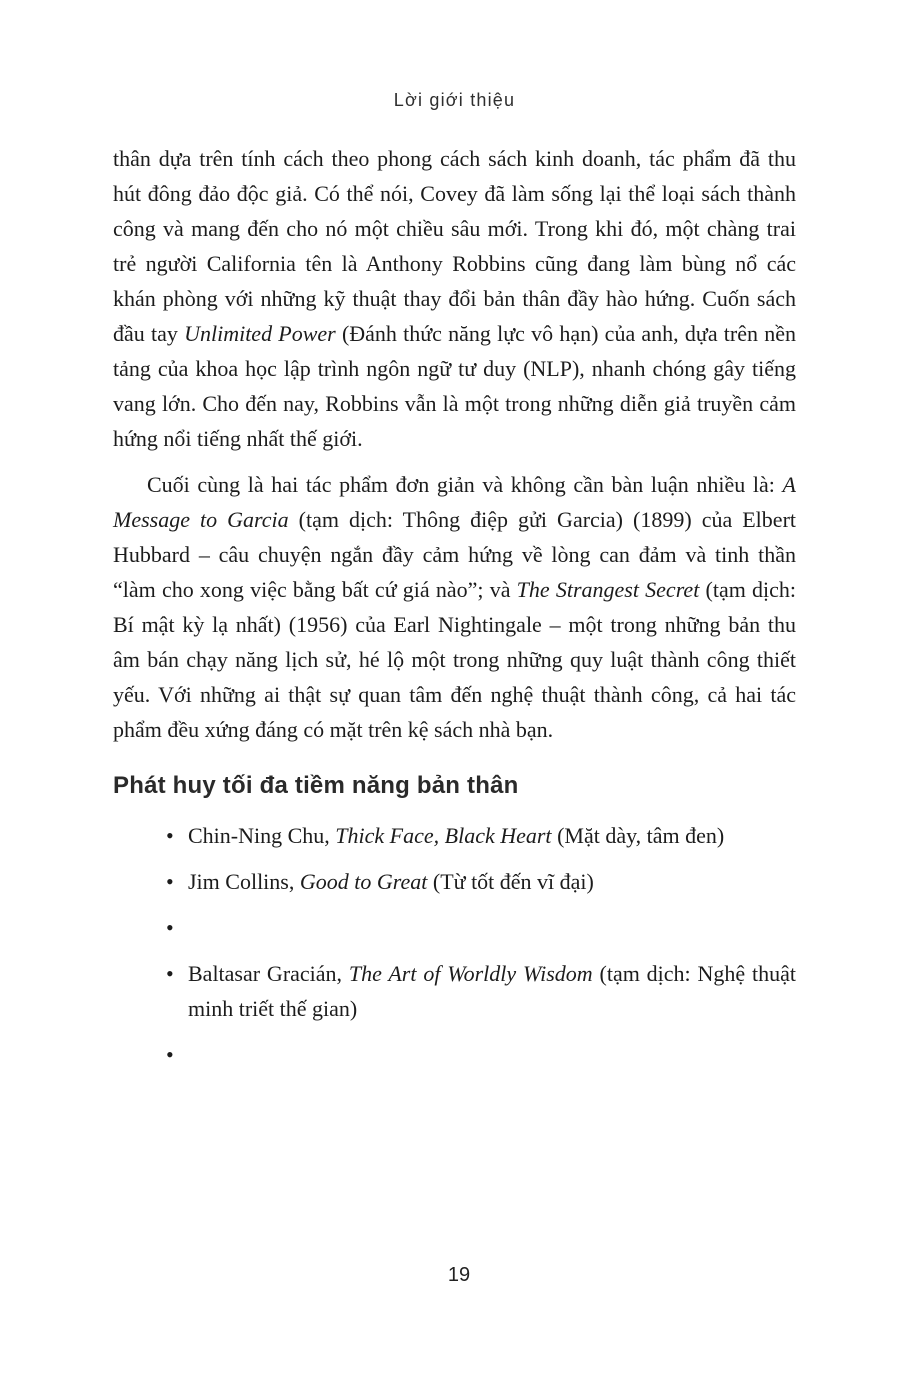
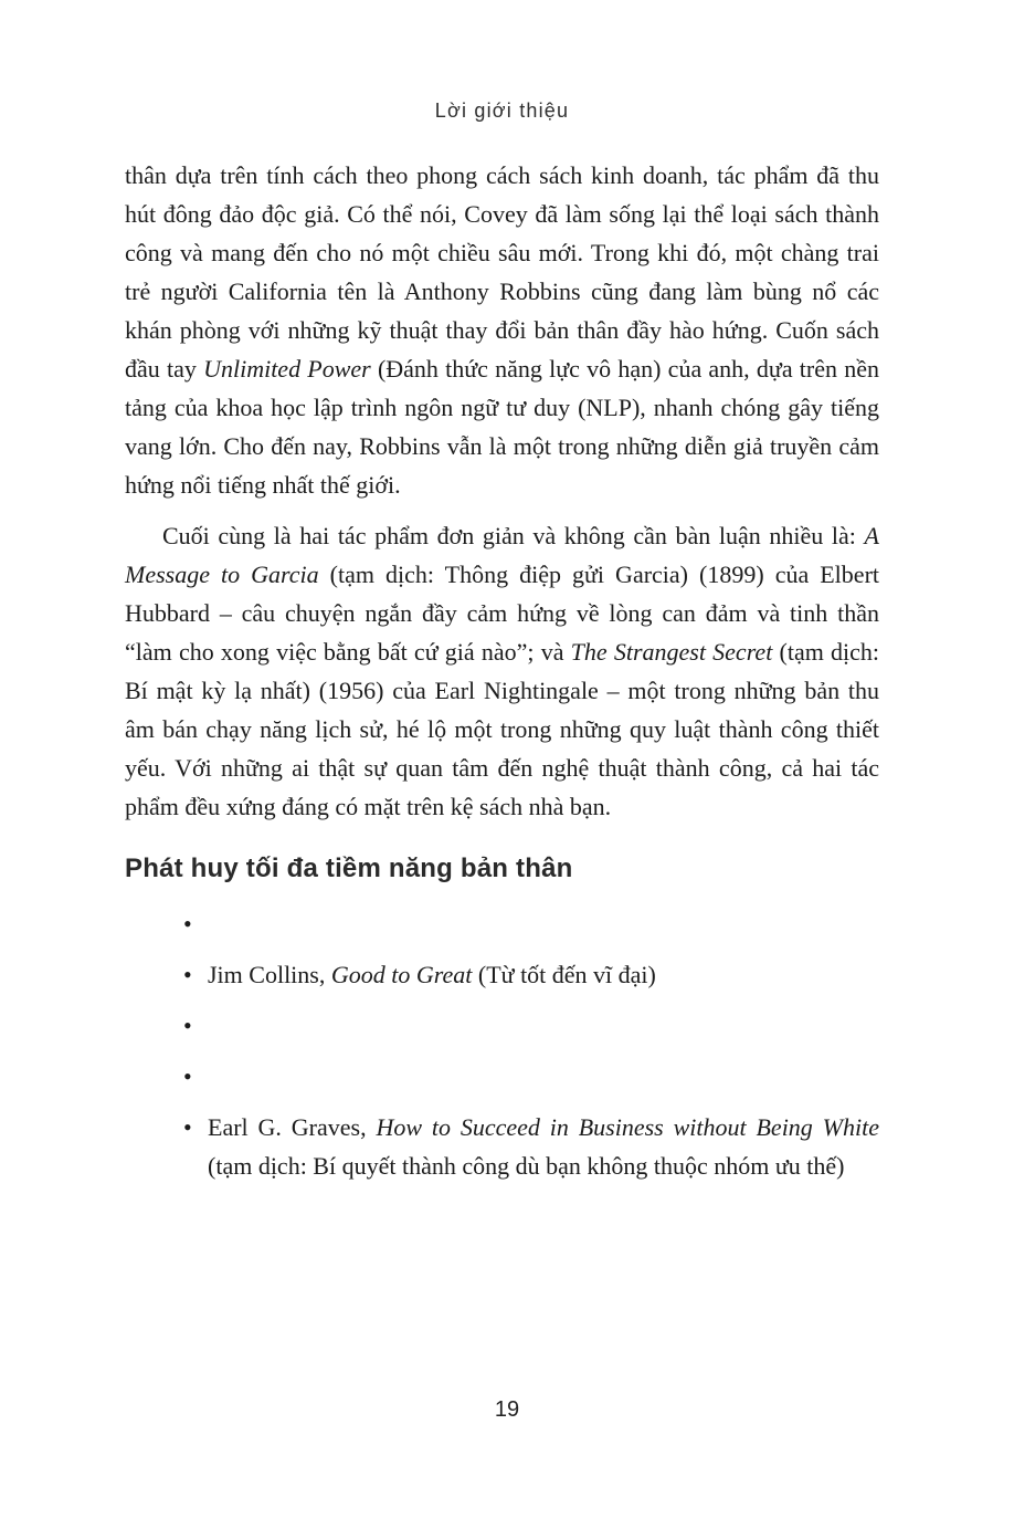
  Lời giới thiệu
  thân dựa trên tính cách theo phong cách sách kinh doanh, tác phẩm đã thu hút đông đảo độc giả. Có thể nói, Covey đã làm sống lại thể loại sách thành công và mang đến cho nó một chiều sâu mới. Trong khi đó, một chàng trai trẻ người California tên là Anthony Robbins cũng đang làm bùng nổ các khán phòng với những kỹ thuật thay đổi bản thân đầy hào hứng. Cuốn sách đầu tay Unlimited Power (Đánh thức năng lực vô hạn) của anh, dựa trên nền tảng của khoa học lập trình ngôn ngữ tư duy (NLP), nhanh chóng gây tiếng vang lớn. Cho đến nay, Robbins vẫn là một trong những diễn giả truyền cảm hứng nổi tiếng nhất thế giới.
  Cuối cùng là hai tác phẩm đơn giản và không cần bàn luận nhiều là: A Message to Garcia (tạm dịch: Thông điệp gửi Garcia) (1899) của Elbert Hubbard – câu chuyện ngắn đầy cảm hứng về lòng can đảm và tinh thần “làm cho xong việc bằng bất cứ giá nào”; và The Strangest Secret (tạm dịch: Bí mật kỳ lạ nhất) (1956) của Earl Nightingale – một trong những bản thu âm bán chạy năng lịch sử, hé lộ một trong những quy luật thành công thiết yếu. Với những ai thật sự quan tâm đến nghệ thuật thành công, cả hai tác phẩm đều xứng đáng có mặt trên kệ sách nhà bạn.
  Phát huy tối đa tiềm năng bản thân
  •
- Chin-Ning Chu, Thick Face, Black Heart (Mặt dày, tâm đen)
  •
  Jim Collins, Good to Great (Từ tốt đến vĩ đại)
  •
  •
- Baltasar Gracián, The Art of Worldly Wisdom (tạm dịch: Nghệ thuật minh triết thế gian)
  •
+ Earl G. Graves, How to Succeed in Business without Being White (tạm dịch: Bí quyết thành công dù bạn không thuộc nhóm ưu thế)
  19
